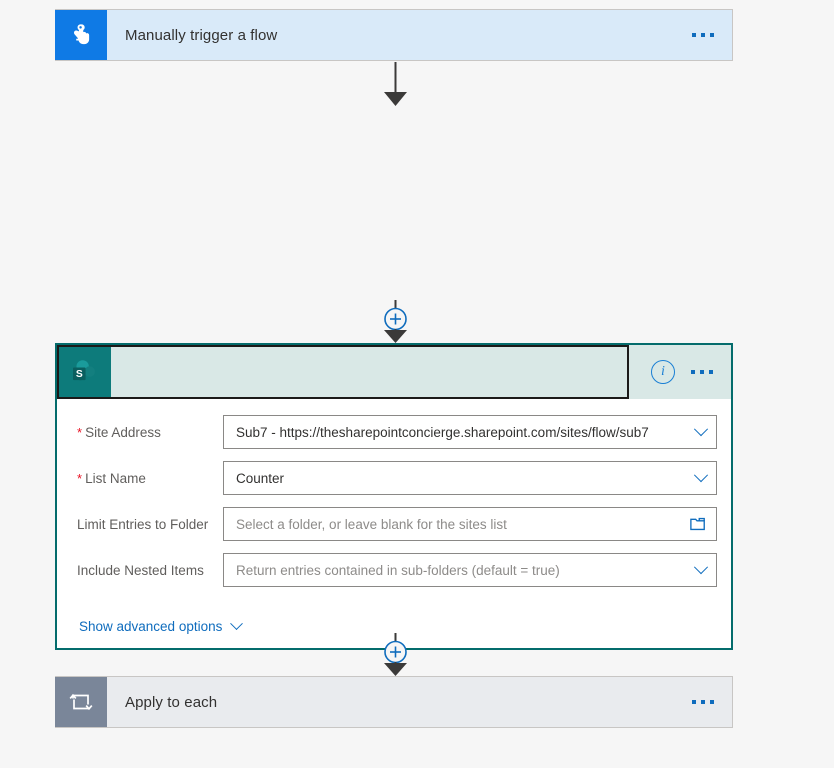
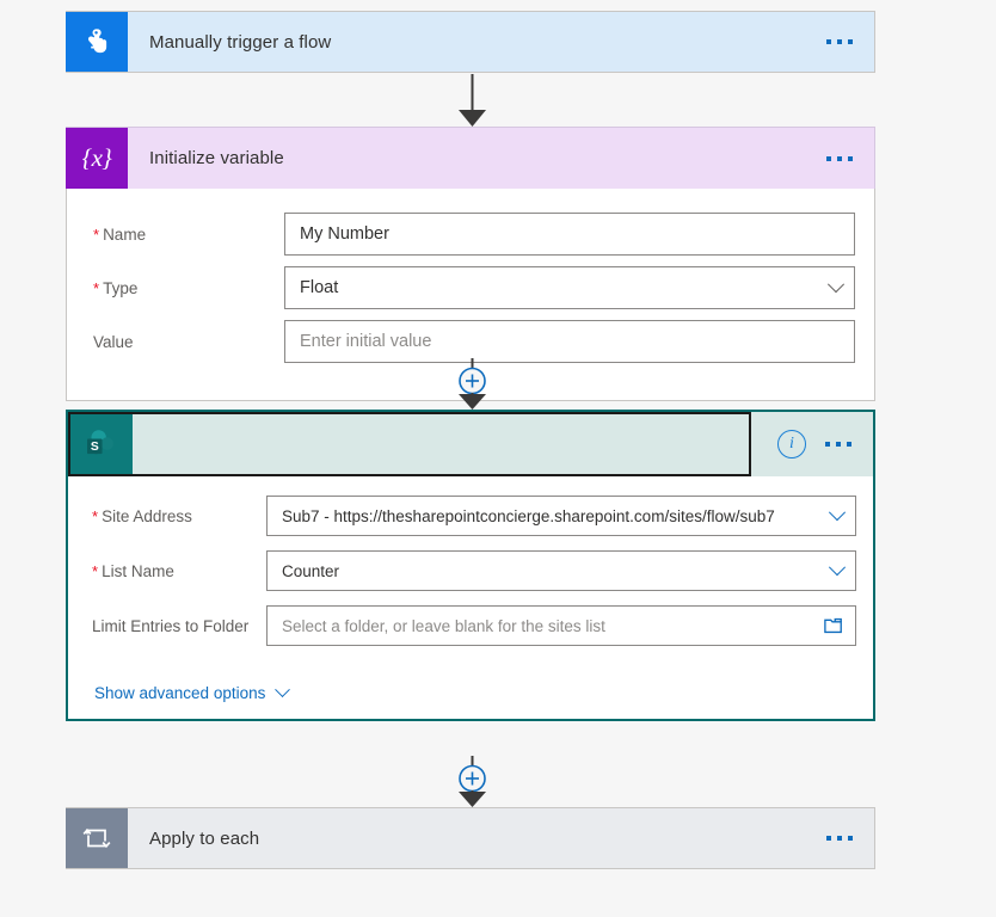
  Manually trigger a flow
+ {x}
+ Initialize variable
+ * Name
+ My Number
+ * Type
+ Float
+ Value
+ Enter initial value
  S
  i
  * Site Address
  Sub7 - https://thesharepointconcierge.sharepoint.com/sites/flow/sub7
  * List Name
  Counter
  Limit Entries to Folder
  Select a folder, or leave blank for the sites list
- Include Nested Items
- Return entries contained in sub-folders (default = true)
  Show advanced options
  Apply to each
